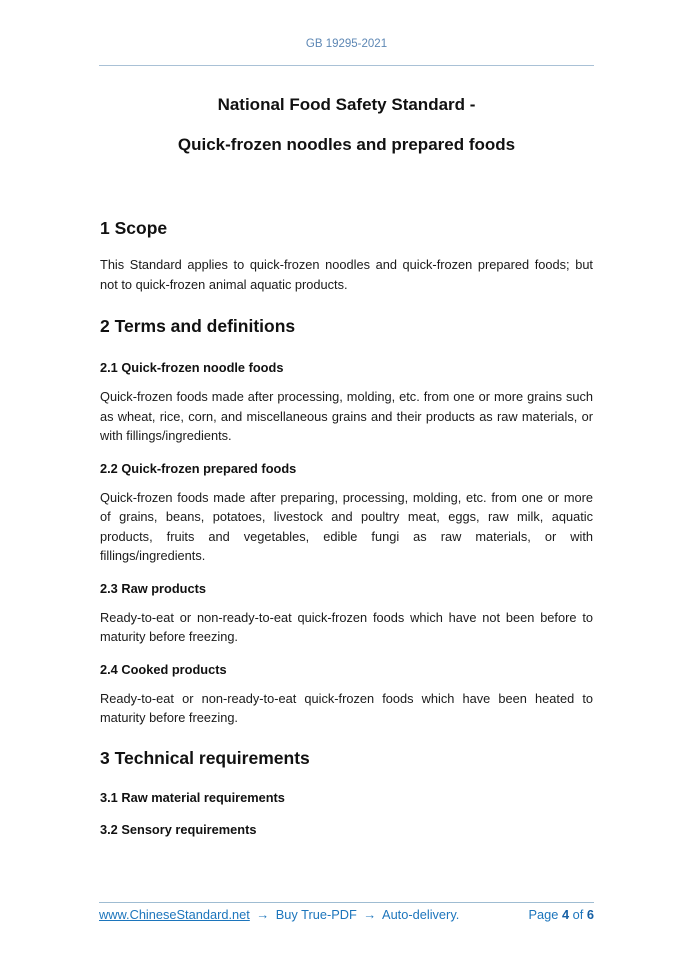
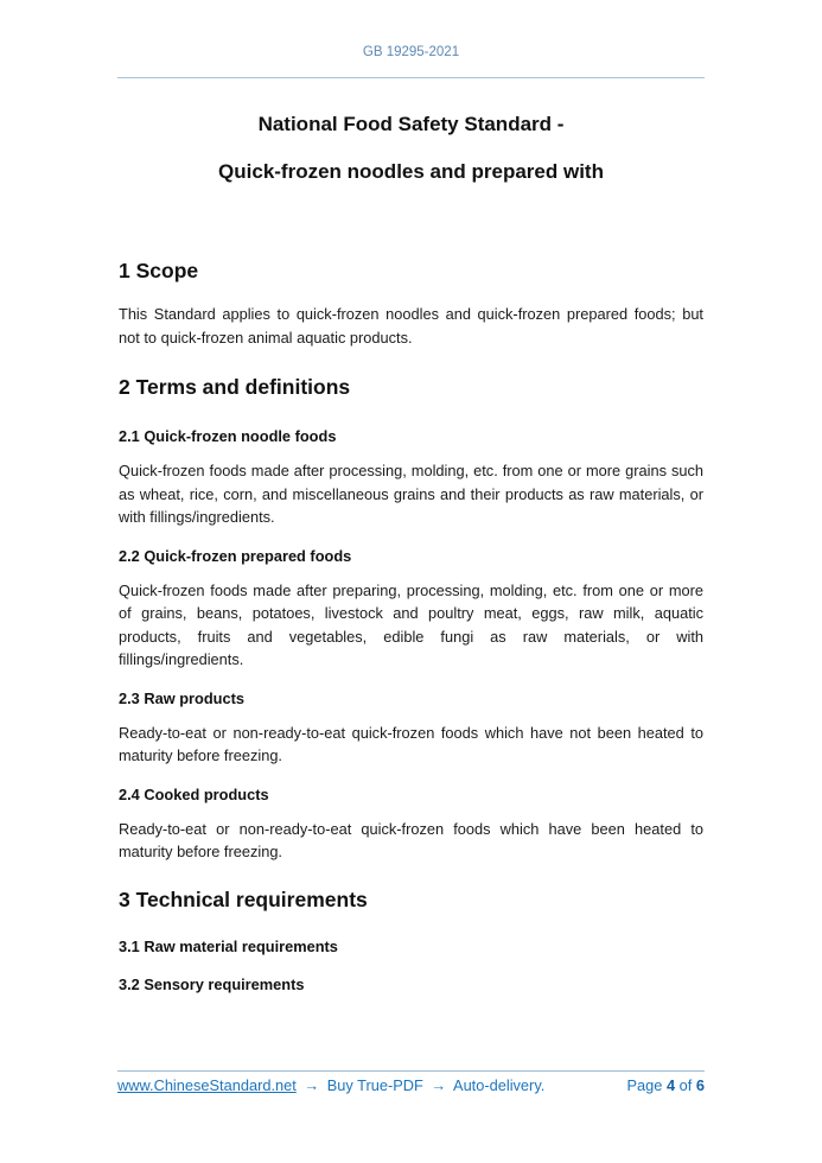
  GB 19295-2021
  National Food Safety Standard -
- Quick-frozen noodles and prepared foods
+ Quick-frozen noodles and prepared with
  1 Scope
  This Standard applies to quick-frozen noodles and quick-frozen prepared foods; but not to quick-frozen animal aquatic products.
  2 Terms and definitions
  2.1 Quick-frozen noodle foods
  Quick-frozen foods made after processing, molding, etc. from one or more grains such as wheat, rice, corn, and miscellaneous grains and their products as raw materials, or with fillings/ingredients.
  2.2 Quick-frozen prepared foods
  Quick-frozen foods made after preparing, processing, molding, etc. from one or more of grains, beans, potatoes, livestock and poultry meat, eggs, raw milk, aquatic products, fruits and vegetables, edible fungi as raw materials, or with fillings/ingredients.
  2.3 Raw products
- Ready-to-eat or non-ready-to-eat quick-frozen foods which have not been before to maturity before freezing.
+ Ready-to-eat or non-ready-to-eat quick-frozen foods which have not been heated to maturity before freezing.
  2.4 Cooked products
  Ready-to-eat or non-ready-to-eat quick-frozen foods which have been heated to maturity before freezing.
  3 Technical requirements
  3.1 Raw material requirements
  3.2 Sensory requirements
  www.ChineseStandard.net → Buy True-PDF → Auto-delivery.
  Page 4 of 6
